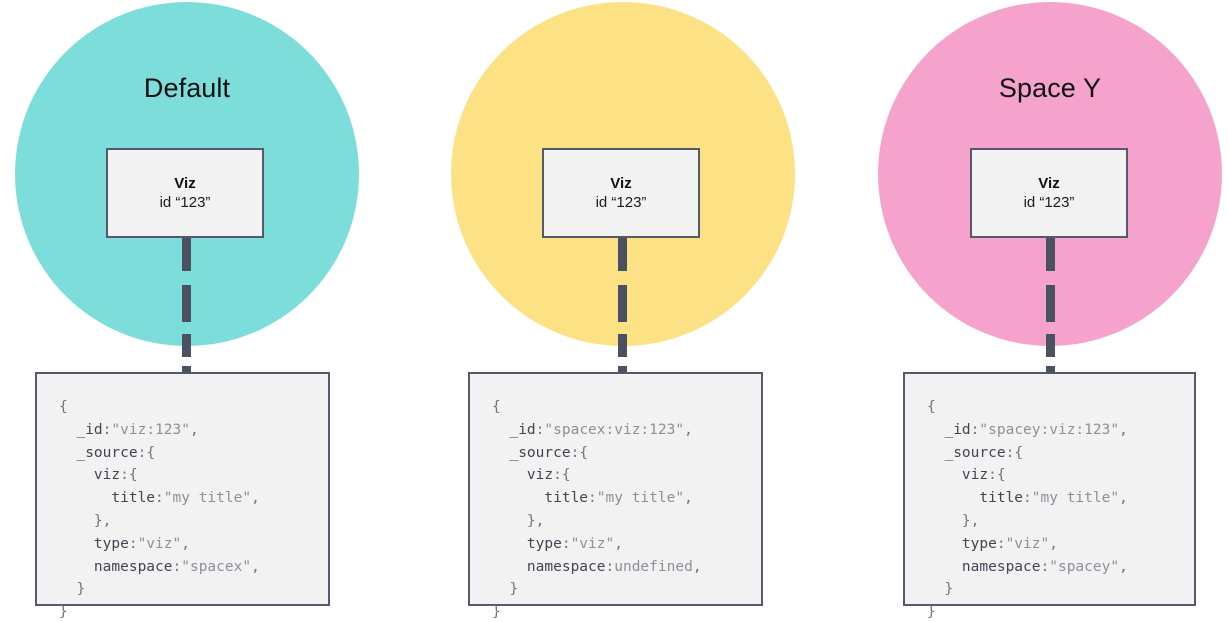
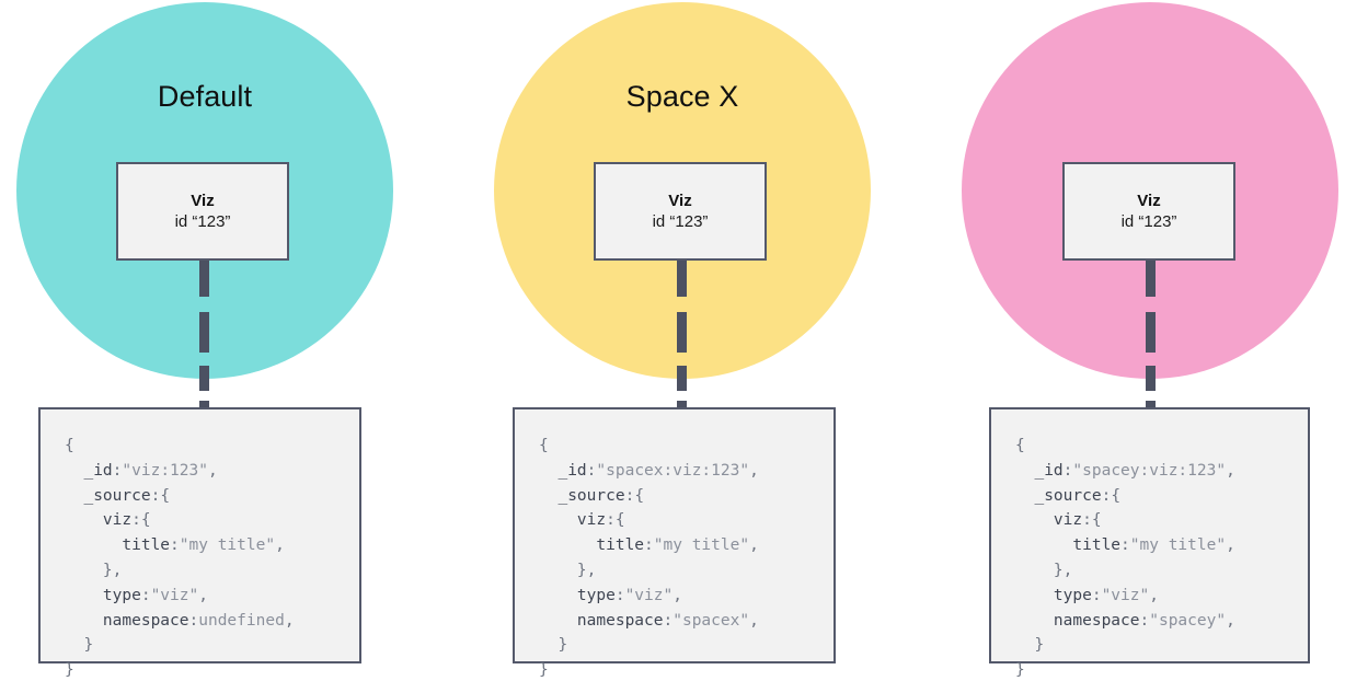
  Default
  Viz
  id “123”
  {
  _id:"viz:123",
  _source:{
  viz:{
  title:"my title",
  },
  type:"viz",
- namespace:"spacex",
+ namespace:undefined,
  }
  }
+ Space X
  Viz
  id “123”
  {
  _id:"spacex:viz:123",
  _source:{
  viz:{
  title:"my title",
  },
  type:"viz",
- namespace:undefined,
+ namespace:"spacex",
  }
  }
- Space Y
  Viz
  id “123”
  {
  _id:"spacey:viz:123",
  _source:{
  viz:{
  title:"my title",
  },
  type:"viz",
  namespace:"spacey",
  }
  }
